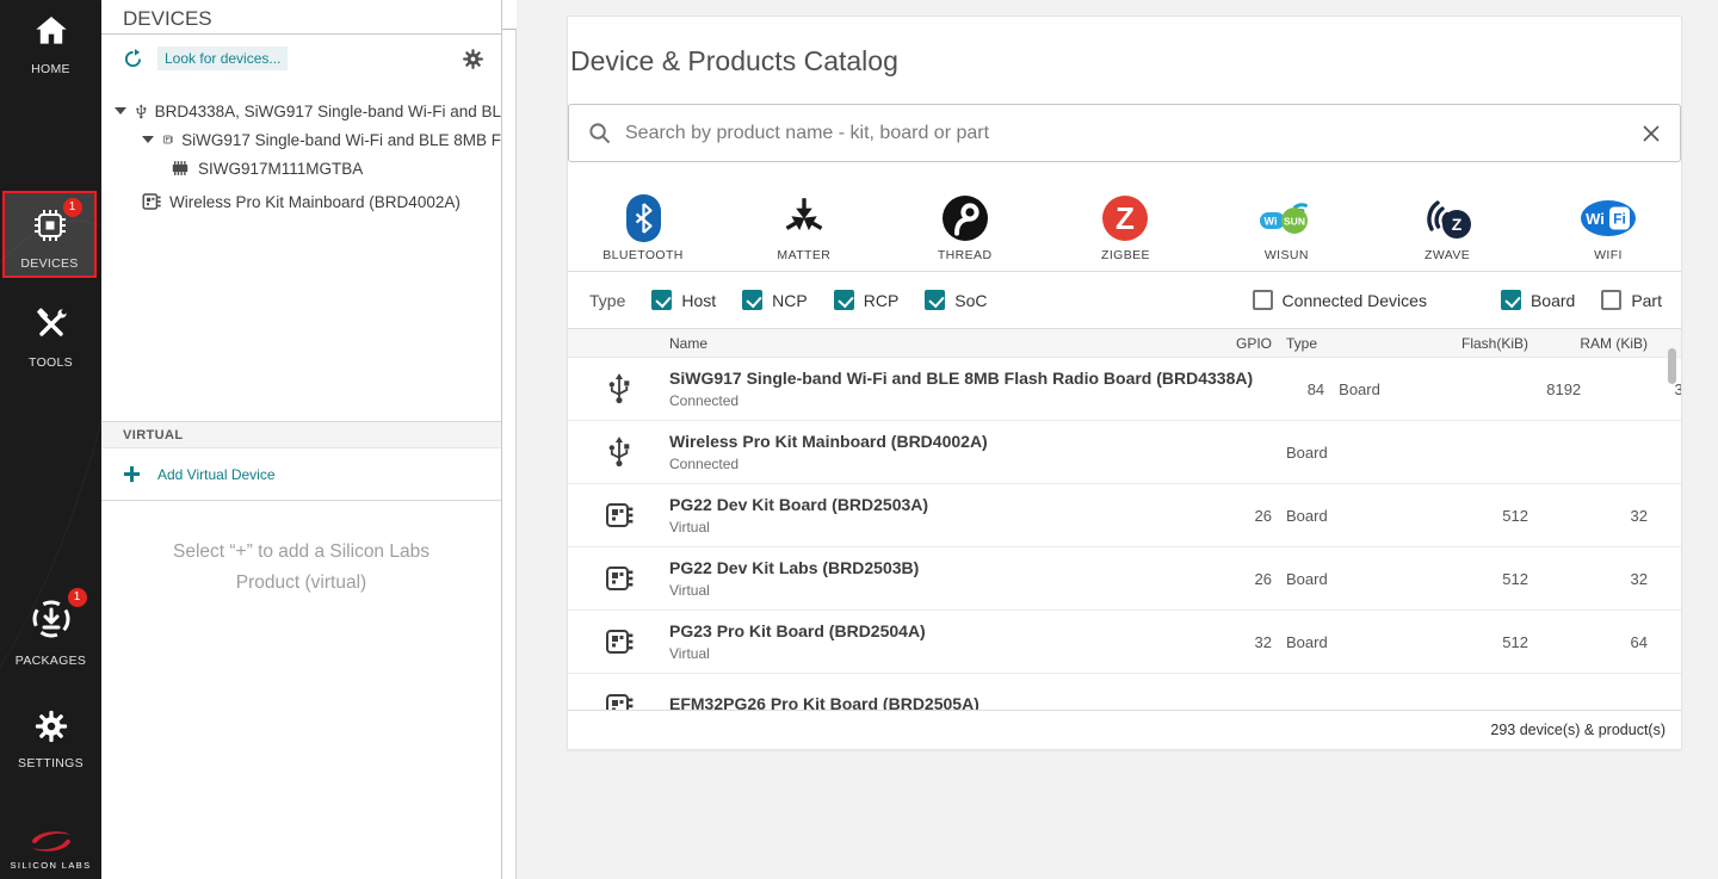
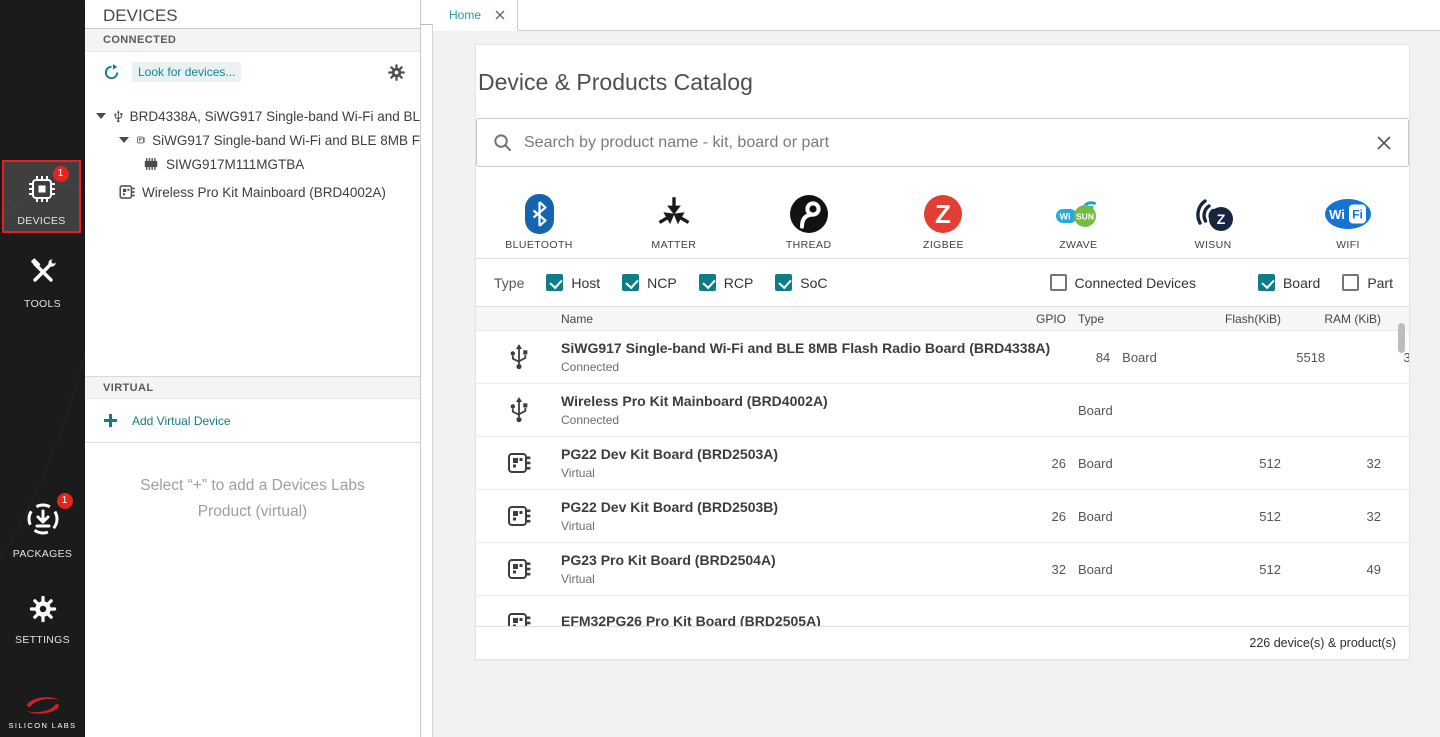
- HOME
  1
  DEVICES
  TOOLS
  1
  PACKAGES
  SETTINGS
  SILICON LABS
  DEVICES
+ CONNECTED
  Look for devices...
  BRD4338A, SiWG917 Single-band Wi-Fi and BL
  SiWG917 Single-band Wi-Fi and BLE 8MB F
  SIWG917M111MGTBA
  Wireless Pro Kit Mainboard (BRD4002A)
  VIRTUAL
  Add Virtual Device
- Select “+” to add a Silicon Labs
+ Select “+” to add a Devices Labs
  Product (virtual)
+ Home
  Device & Products Catalog
  Search by product name - kit, board or part
  BLUETOOTH
  MATTER
  THREAD
  Z
  ZIGBEE
  Wi
  SUN
- WISUN
+ ZWAVE
  Z
- ZWAVE
+ WISUN
  Wi
  Fi
  WIFI
  Type
  Host
  NCP
  RCP
  SoC
  Connected Devices
  Board
  Part
  Name
  GPIO
  Type
  Flash(KiB)
  RAM (KiB)
  SiWG917 Single-band Wi-Fi and BLE 8MB Flash Radio Board (BRD4338A)
  Connected
  84
  Board
- 8192
+ 5518
  Wireless Pro Kit Mainboard (BRD4002A)
  Connected
  Board
  PG22 Dev Kit Board (BRD2503A)
  Virtual
  26
  Board
  512
  32
- PG22 Dev Kit Labs (BRD2503B)
+ PG22 Dev Kit Board (BRD2503B)
  Virtual
  26
  Board
  512
  32
  PG23 Pro Kit Board (BRD2504A)
  Virtual
  32
  Board
  512
- 64
+ 49
  EFM32PG26 Pro Kit Board (BRD2505A)
- 293 device(s) & product(s)
+ 226 device(s) & product(s)
